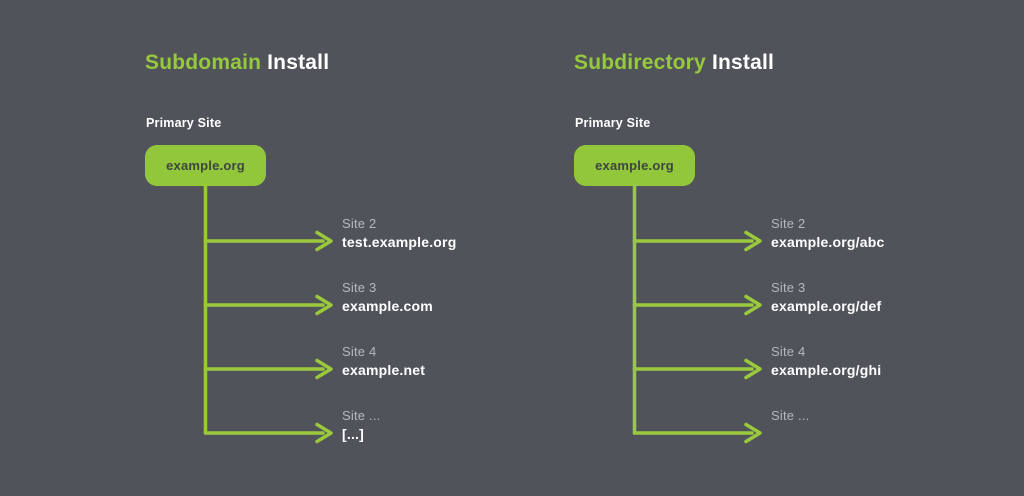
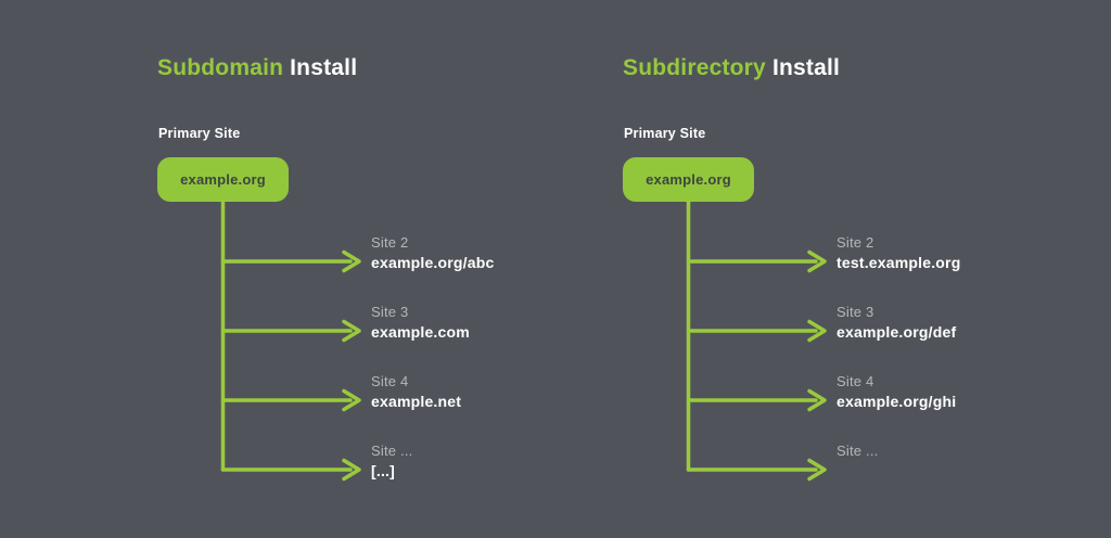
  Subdomain Install
  Primary Site
  example.org
  Site 2
- test.example.org
+ example.org/abc
  Site 3
  example.com
  Site 4
  example.net
  Site ...
  [...]
  Subdirectory Install
  Primary Site
  example.org
  Site 2
- example.org/abc
+ test.example.org
  Site 3
  example.org/def
  Site 4
  example.org/ghi
  Site ...
